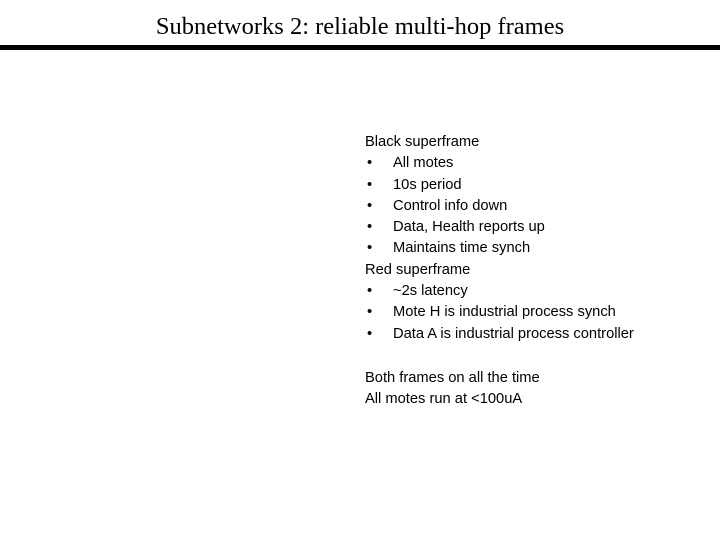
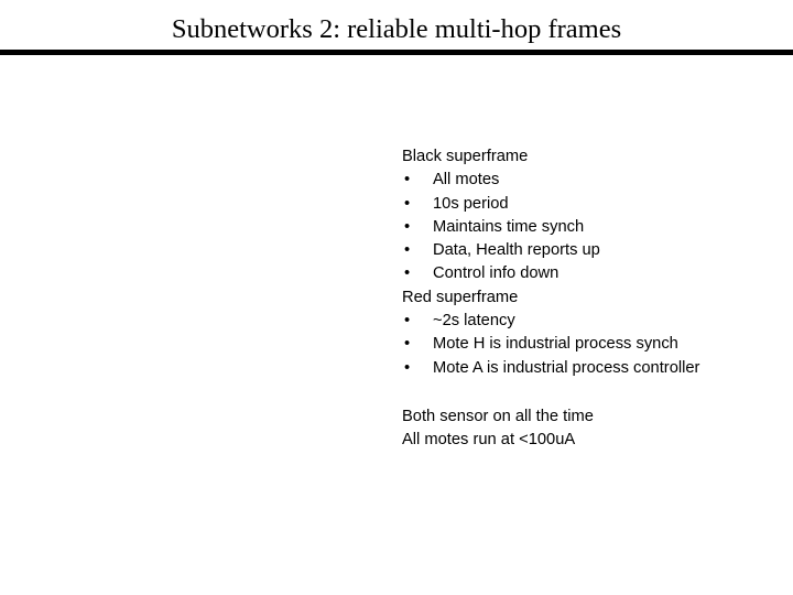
  Subnetworks 2: reliable multi-hop frames
  Black superframe
  •
  All motes
  •
  10s period
  •
- Control info down
+ Maintains time synch
  •
  Data, Health reports up
  •
- Maintains time synch
+ Control info down
  Red superframe
  •
  ~2s latency
  •
  Mote H is industrial process synch
  •
- Data A is industrial process controller
+ Mote A is industrial process controller
- Both frames on all the time
+ Both sensor on all the time
  All motes run at <100uA
